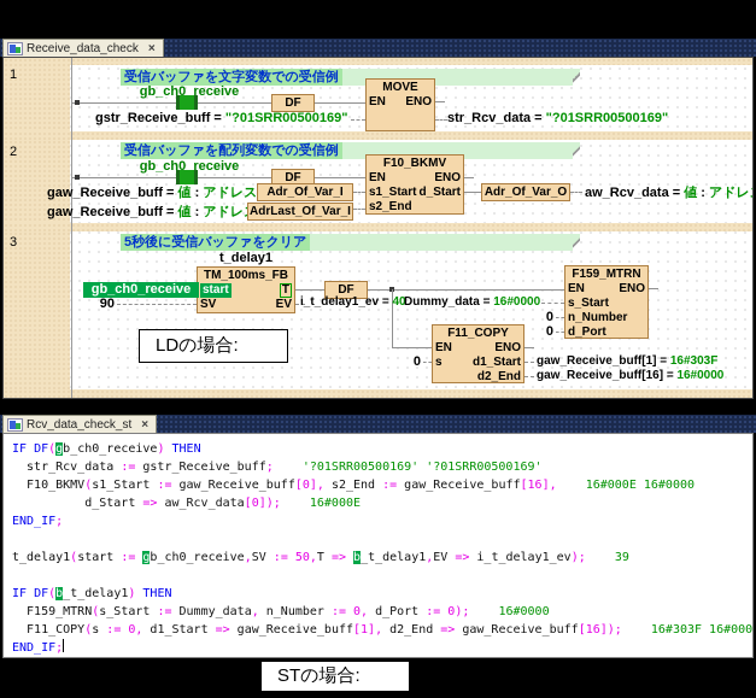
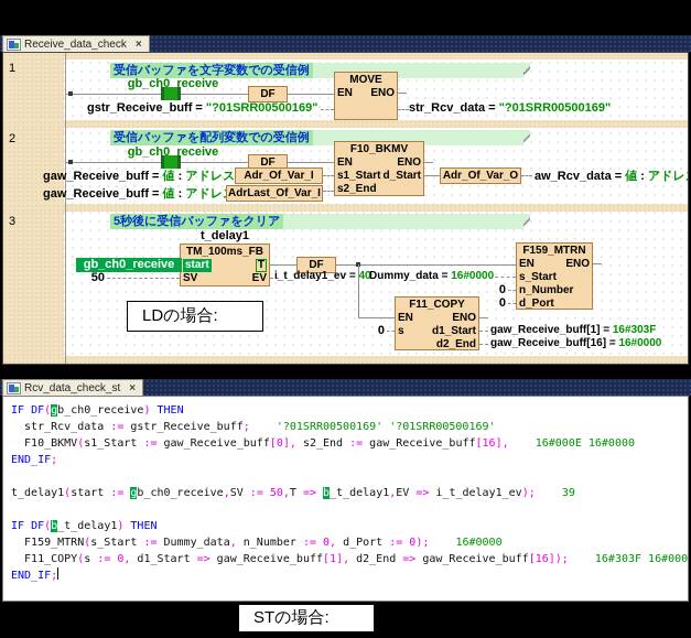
  Receive_data_check
  ×
  1
  2
  3
  受信バッファを文字変数での受信例
  gb_ch0_receive
  DF
  MOVE
  EN
  ENO
  gstr_Receive_buff = "?01SRR00500169"
  str_Rcv_data = "?01SRR00500169"
  受信バッファを配列変数での受信例
  gb_ch0_receive
  DF
  F10_BKMV
  EN
  ENO
  s1_Start
  d_Start
  s2_End
  gaw_Receive_buff = 値 : アドレス
  Adr_Of_Var_I
  gaw_Receive_buff = 値 : アドレ
  AdrLast_Of_Var_I
  Adr_Of_Var_O
  aw_Rcv_data = 値 : アドレ
  5秒後に受信バッファをクリア
  t_delay1
  TM_100ms_FB
  start
  T
  SV
  EV
  gb_ch0_receive
- 90
+ 50
  DF
  i_t_delay1_ev = 40
  Dummy_data = 16#0000
  F159_MTRN
  EN
  ENO
  s_Start
  n_Number
  d_Port
  0
  0
  F11_COPY
  EN
  ENO
  s
  d1_Start
  d2_End
  0
  gaw_Receive_buff[1] = 16#303F
  gaw_Receive_buff[16] = 16#0000
  LDの場合:
  Rcv_data_check_st
  ×
  IF DF(gb_ch0_receive) THEN
  str_Rcv_data := gstr_Receive_buff; '?01SRR00500169' '?01SRR00500169'
  F10_BKMV(s1_Start := gaw_Receive_buff[0], s2_End := gaw_Receive_buff[16], 16#000E 16#0000
- d_Start => aw_Rcv_data[0]); 16#000E
  END_IF;
  t_delay1(start := gb_ch0_receive,SV := 50,T => b_t_delay1,EV => i_t_delay1_ev); 39
  IF DF(b_t_delay1) THEN
  F159_MTRN(s_Start := Dummy_data, n_Number := 0, d_Port := 0); 16#0000
  F11_COPY(s := 0, d1_Start => gaw_Receive_buff[1], d2_End => gaw_Receive_buff[16]); 16#303F 16#000
  END_IF;
  STの場合:
